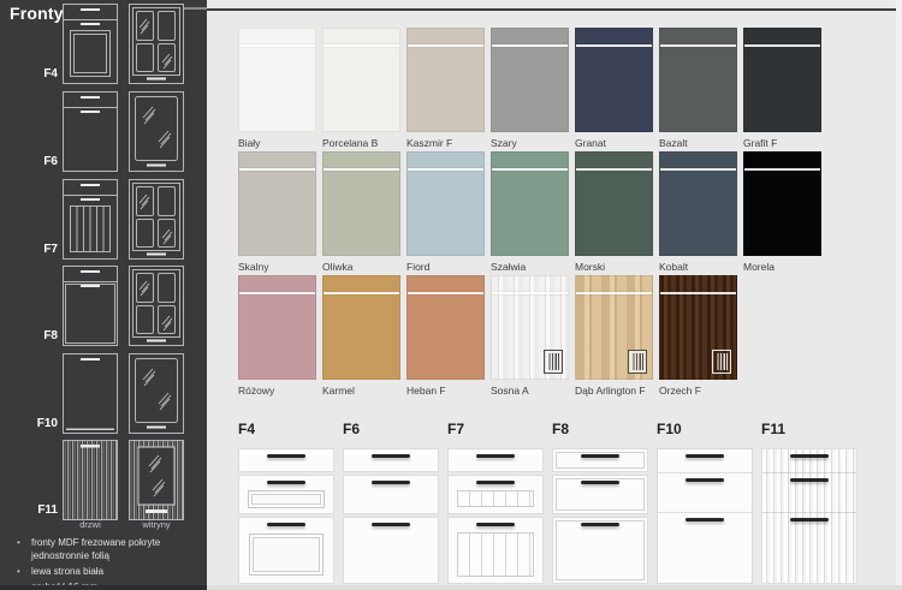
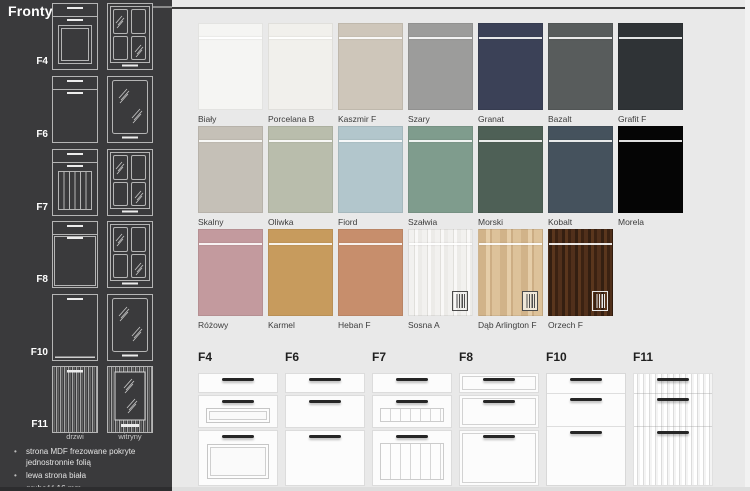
  Fronty
  F4
  F6
  F7
  F8
  F10
  F11
  drzwi
  witryny
- fronty MDF frezowane pokryte jednostronnie folią
+ strona MDF frezowane pokryte jednostronnie folią
  lewa strona biała
  Biały
  Porcelana B
  Kaszmir F
  Szary
  Granat
  Bazalt
  Grafit F
  Skalny
  Oliwka
  Fiord
  Szałwia
  Morski
  Kobalt
  Morela
  Różowy
  Karmel
  Heban F
  Sosna A
  Dąb Arlington F
  Orzech F
  F4
  F6
  F7
  F8
  F10
  F11
